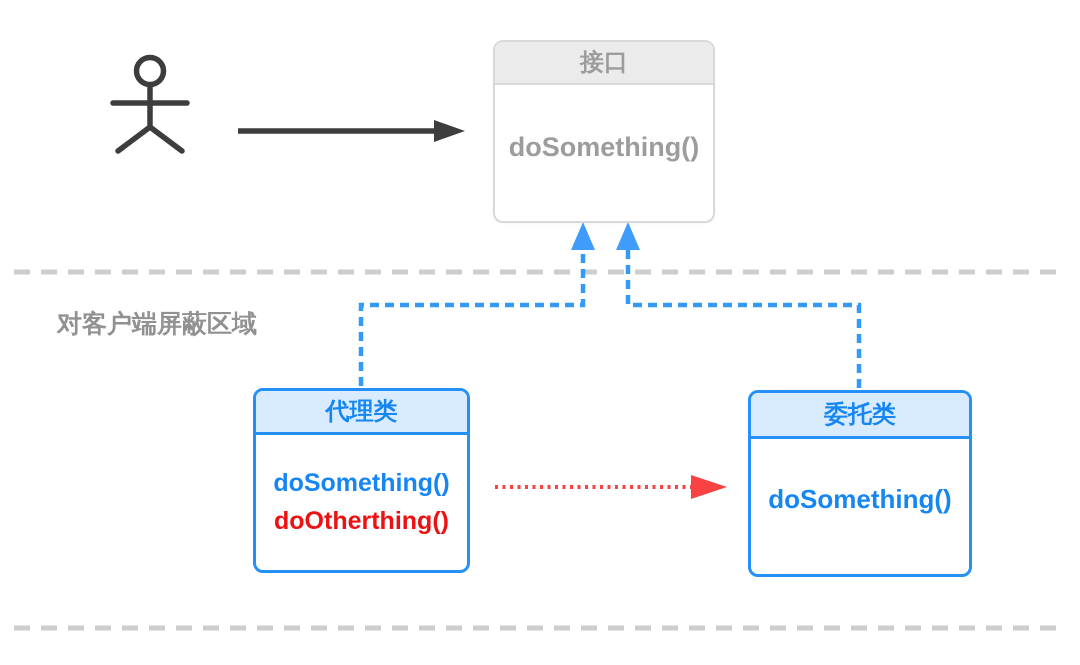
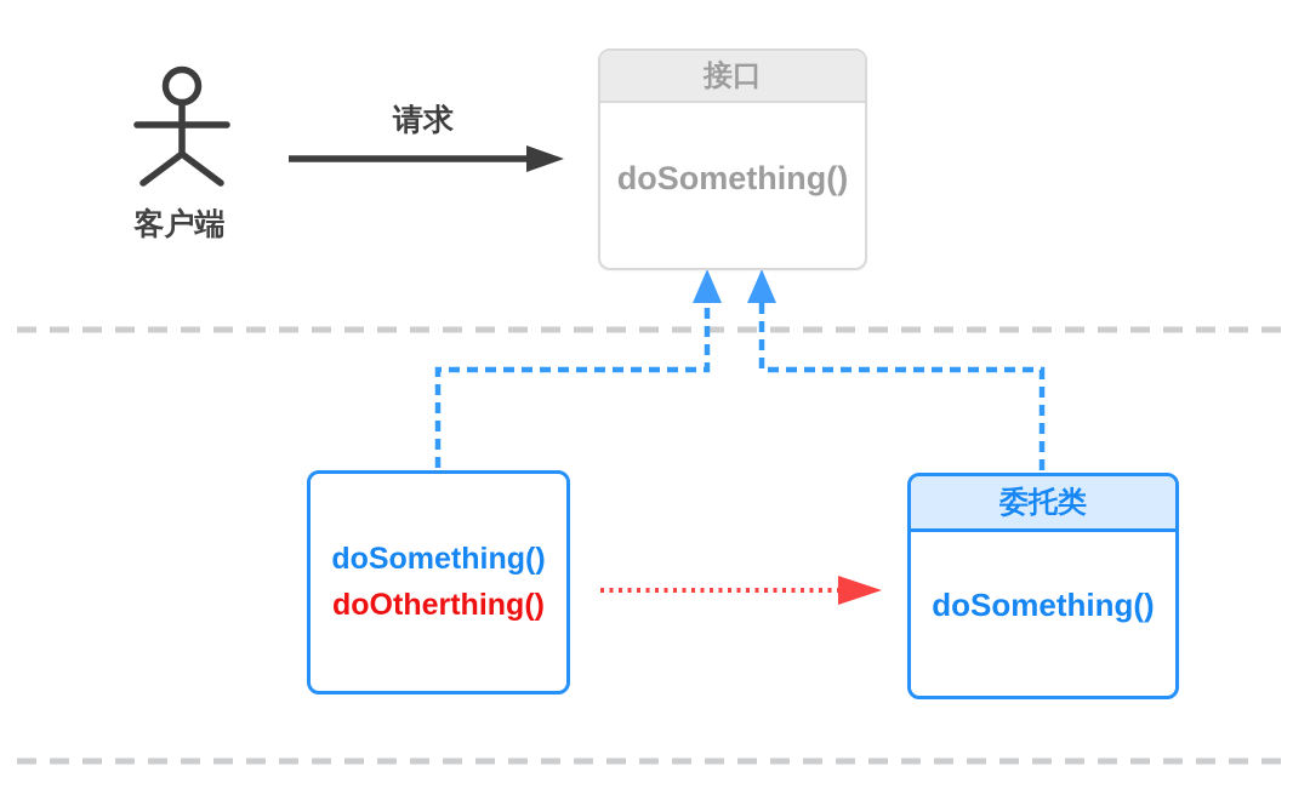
+ 客户端
+ 请求
  接口
  doSomething()
- 对客户端屏蔽区域
- 代理类
  doSomething()
  doOtherthing()
  委托类
  doSomething()
